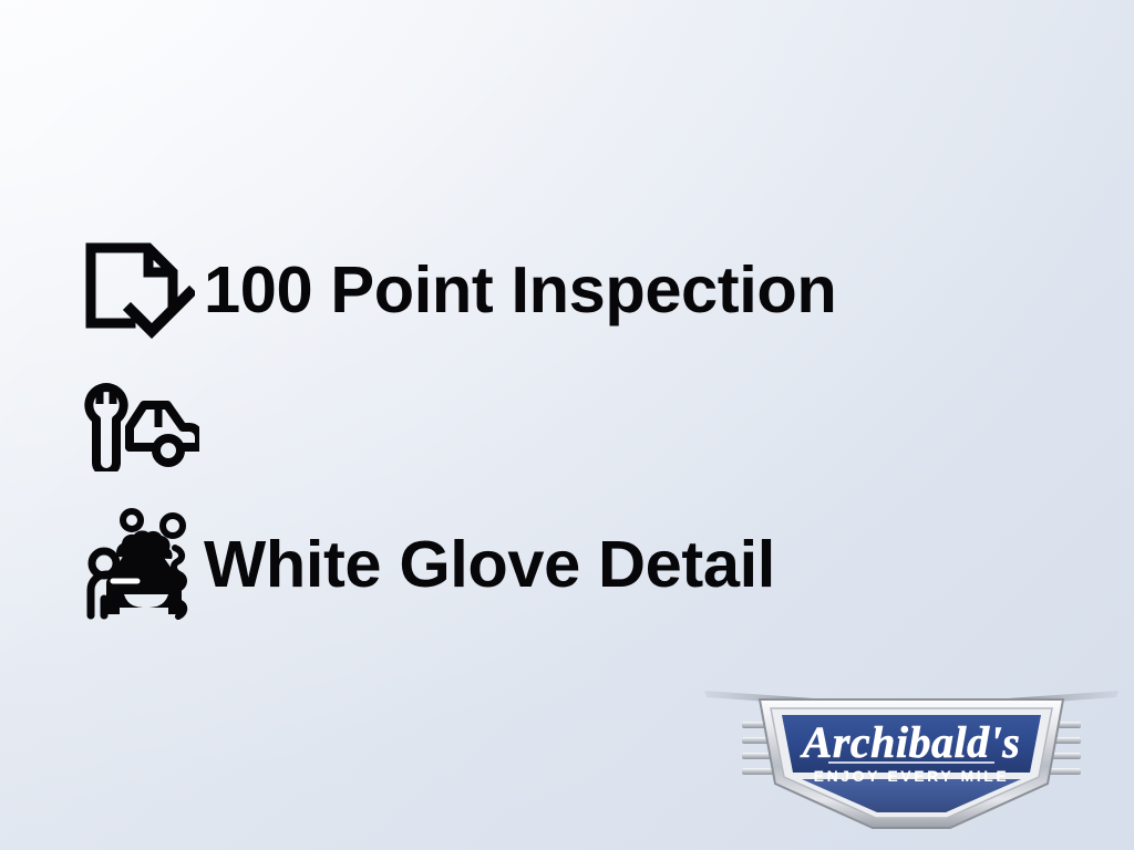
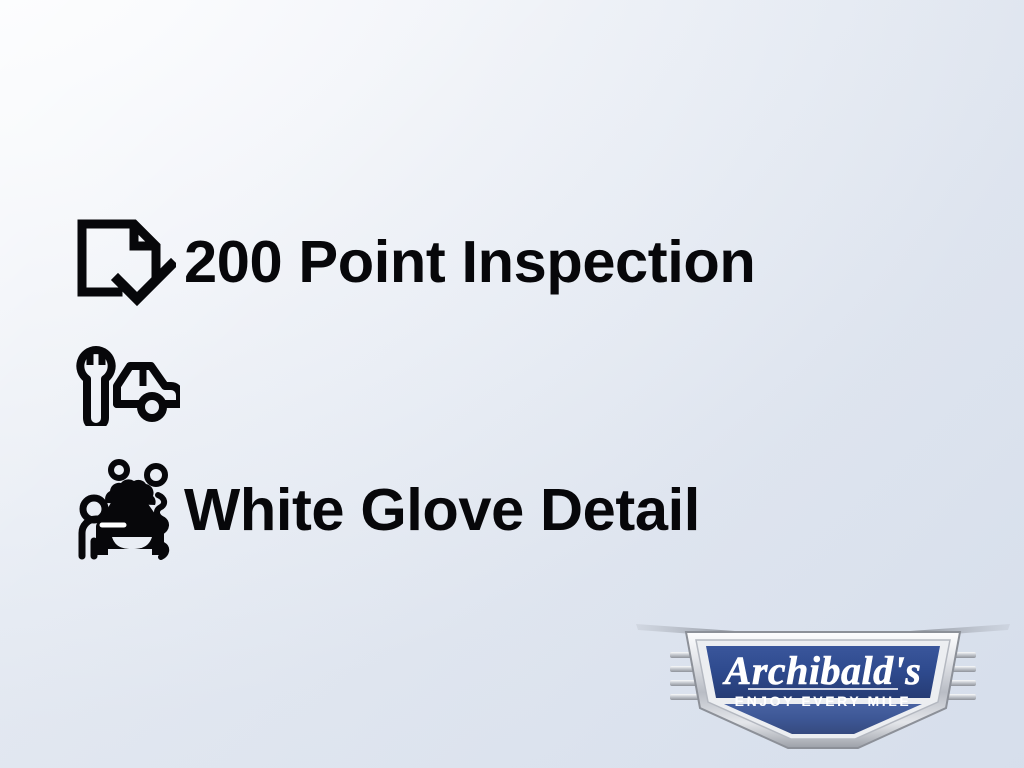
- 100 Point Inspection
+ 200 Point Inspection
  White Glove Detail
  Archibald's
  ENJOY EVERY MILE
